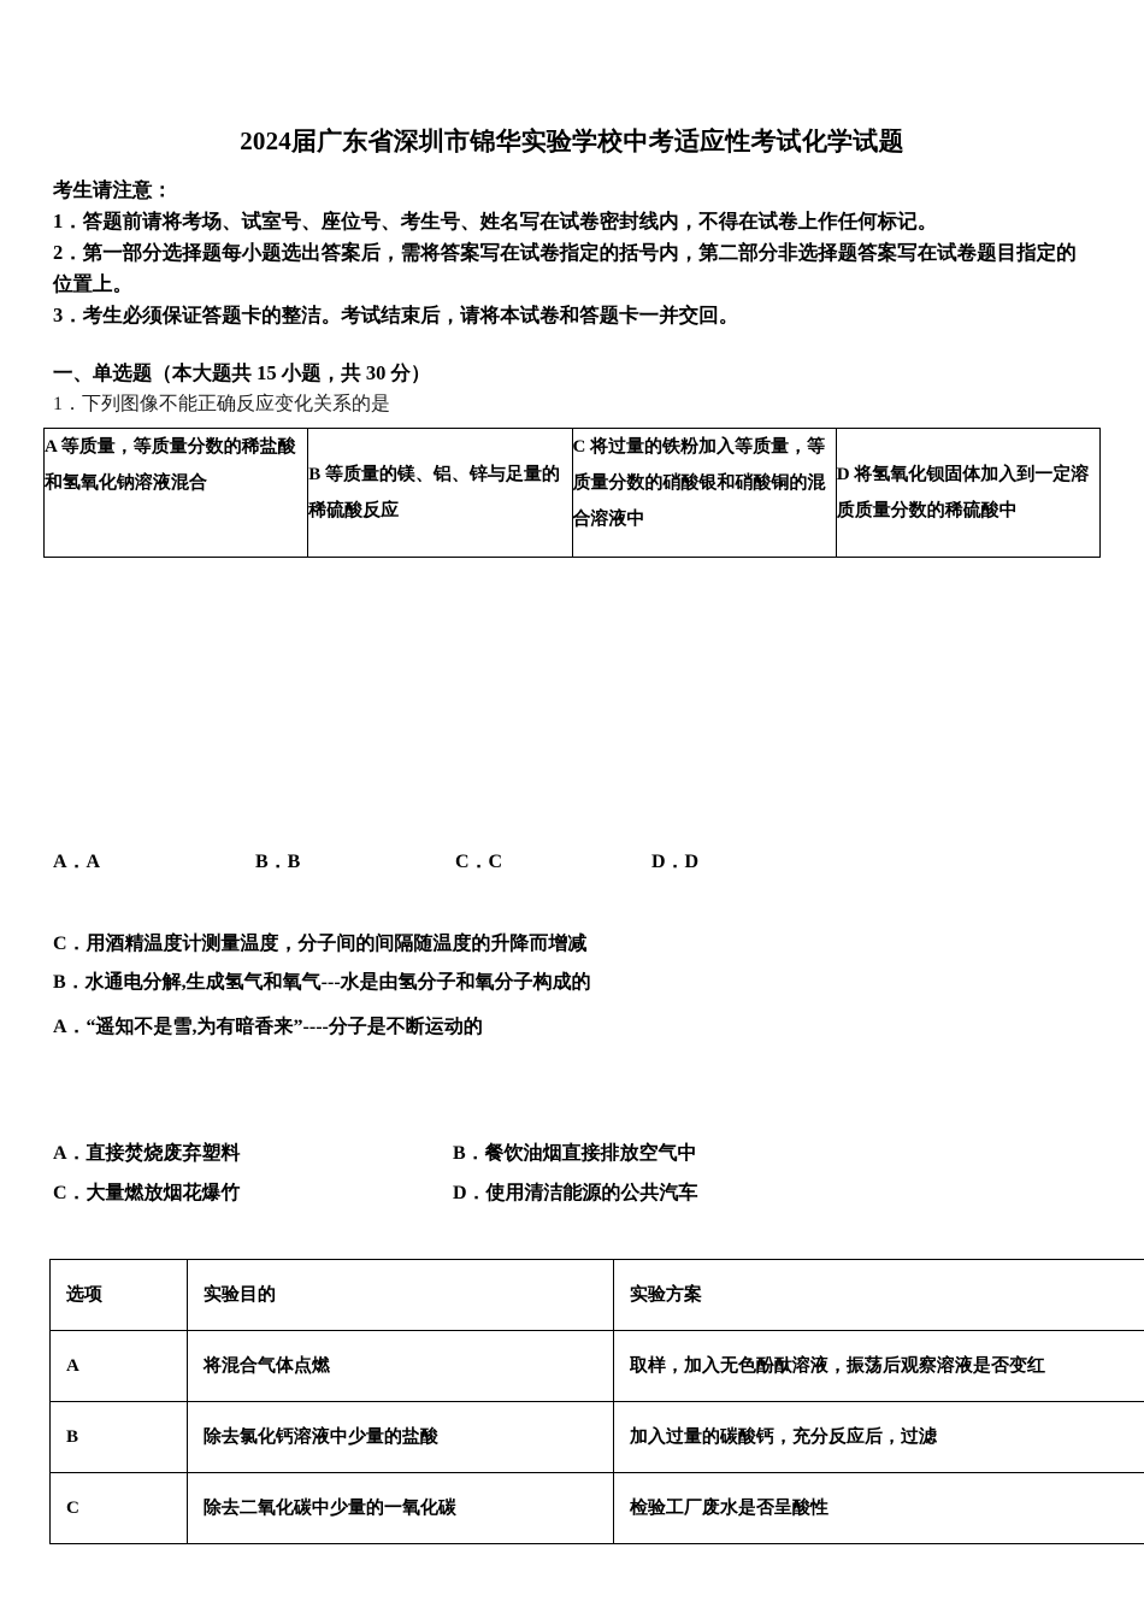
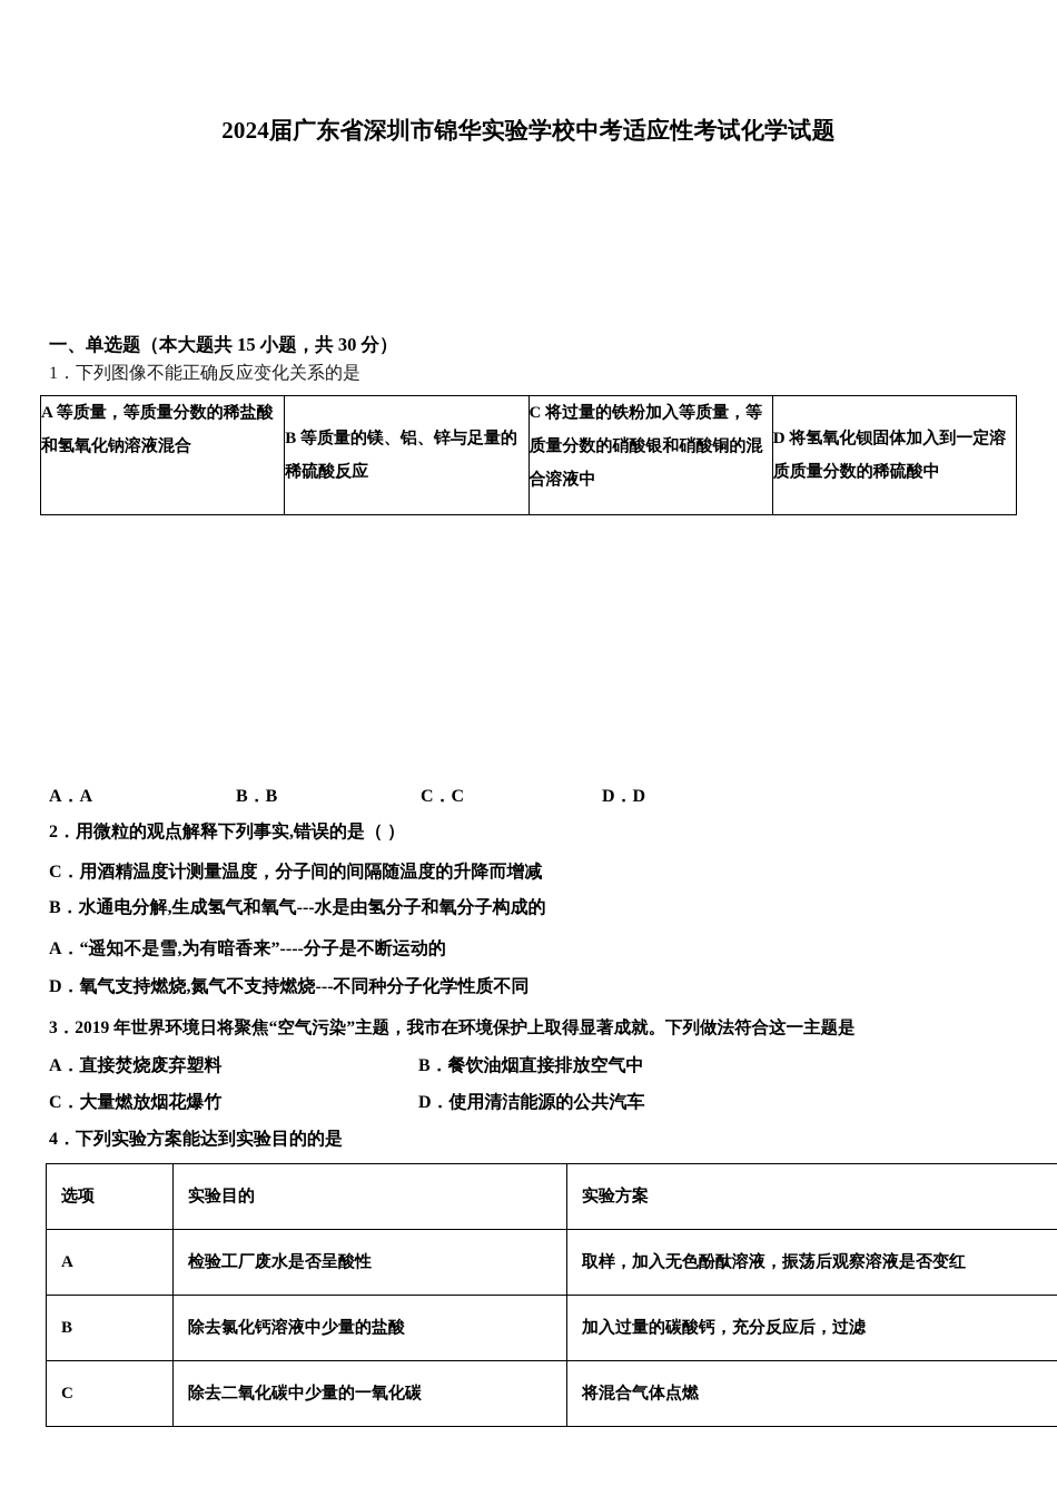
  2024届广东省深圳市锦华实验学校中考适应性考试化学试题
- 考生请注意：
- 1．答题前请将考场、试室号、座位号、考生号、姓名写在试卷密封线内，不得在试卷上作任何标记。
- 2．第一部分选择题每小题选出答案后，需将答案写在试卷指定的括号内，第二部分非选择题答案写在试卷题目指定的位置上。
- 3．考生必须保证答题卡的整洁。考试结束后，请将本试卷和答题卡一并交回。
  一、单选题（本大题共 15 小题，共 30 分）
  1．下列图像不能正确反应变化关系的是
  A 等质量，等质量分数的稀盐酸和氢氧化钠溶液混合	B 等质量的镁、铝、锌与足量的稀硫酸反应	C 将过量的铁粉加入等质量，等质量分数的硝酸银和硝酸铜的混合溶液中	D 将氢氧化钡固体加入到一定溶质质量分数的稀硫酸中
  A．A
  B．B
  C．C
  D．D
+ 2．用微粒的观点解释下列事实,错误的是（ ）
  C．用酒精温度计测量温度，分子间的间隔随温度的升降而增减
  B．水通电分解,生成氢气和氧气---水是由氢分子和氧分子构成的
  A．“遥知不是雪,为有暗香来”----分子是不断运动的
+ D．氧气支持燃烧,氮气不支持燃烧---不同种分子化学性质不同
+ 3．2019 年世界环境日将聚焦“空气污染”主题，我市在环境保护上取得显著成就。下列做法符合这一主题是
  A．直接焚烧废弃塑料
  B．餐饮油烟直接排放空气中
  C．大量燃放烟花爆竹
  D．使用清洁能源的公共汽车
+ 4．下列实验方案能达到实验目的的是
  选项	实验目的	实验方案
- A	将混合气体点燃	取样，加入无色酚酞溶液，振荡后观察溶液是否变红
+ A	检验工厂废水是否呈酸性	取样，加入无色酚酞溶液，振荡后观察溶液是否变红
  B	除去氯化钙溶液中少量的盐酸	加入过量的碳酸钙，充分反应后，过滤
- C	除去二氧化碳中少量的一氧化碳	检验工厂废水是否呈酸性
+ C	除去二氧化碳中少量的一氧化碳	将混合气体点燃
